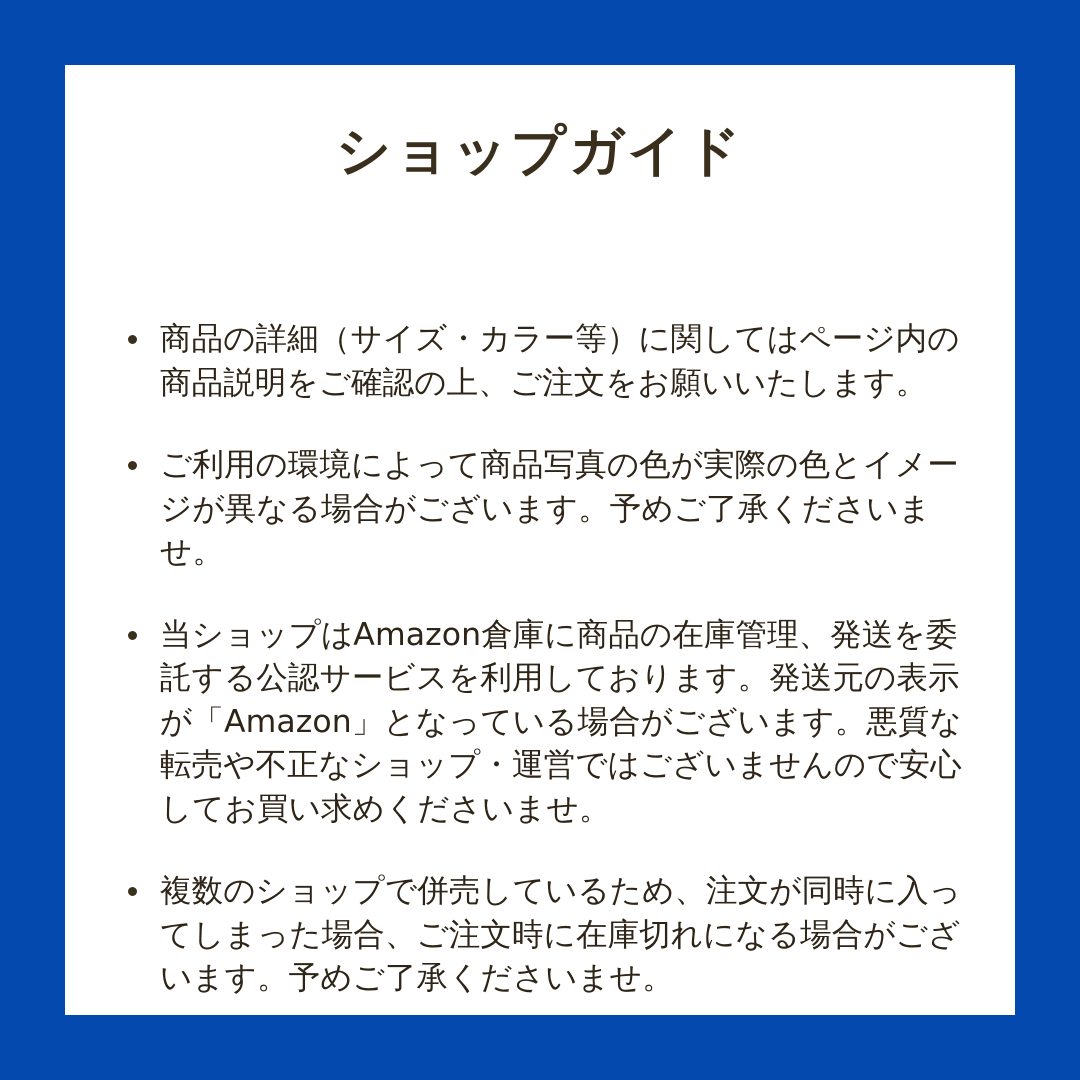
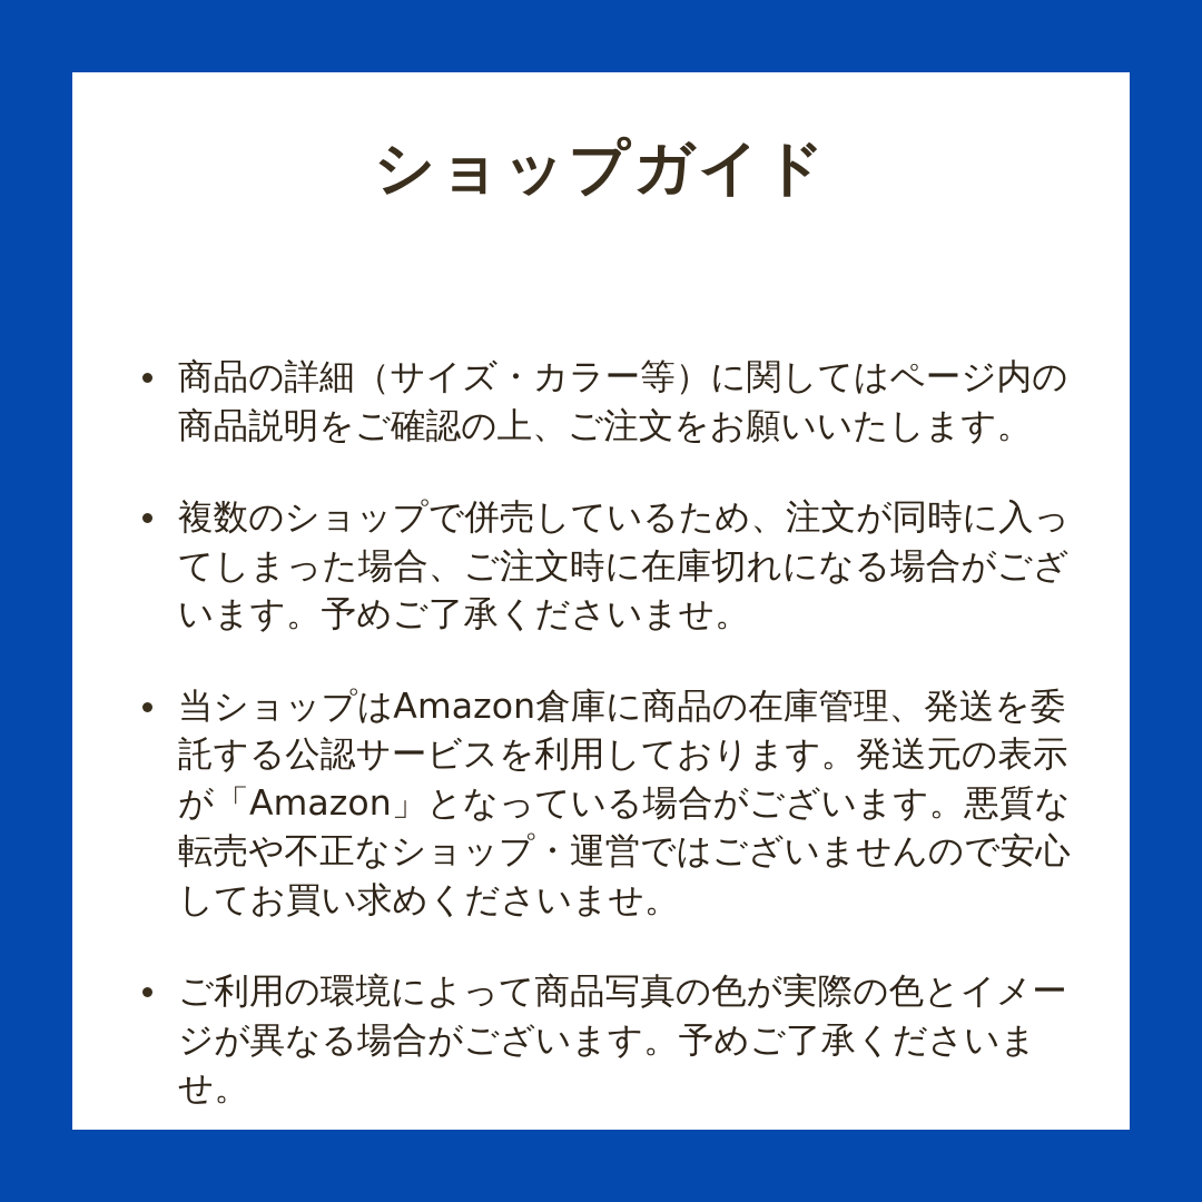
  ショップガイド
  商品の詳細（サイズ・カラー等）に関してはページ内の商品説明をご確認の上、ご注文をお願いいたします。
- ご利用の環境によって商品写真の色が実際の色とイメージが異なる場合がございます。予めご了承くださいませ。
+ 複数のショップで併売しているため、注文が同時に入ってしまった場合、ご注文時に在庫切れになる場合がございます。予めご了承くださいませ。
  当ショップはAmazon倉庫に商品の在庫管理、発送を委託する公認サービスを利用しております。発送元の表示が「Amazon」となっている場合がございます。悪質な転売や不正なショップ・運営ではございませんので安心してお買い求めくださいませ。
- 複数のショップで併売しているため、注文が同時に入ってしまった場合、ご注文時に在庫切れになる場合がございます。予めご了承くださいませ。
+ ご利用の環境によって商品写真の色が実際の色とイメージが異なる場合がございます。予めご了承くださいませ。
